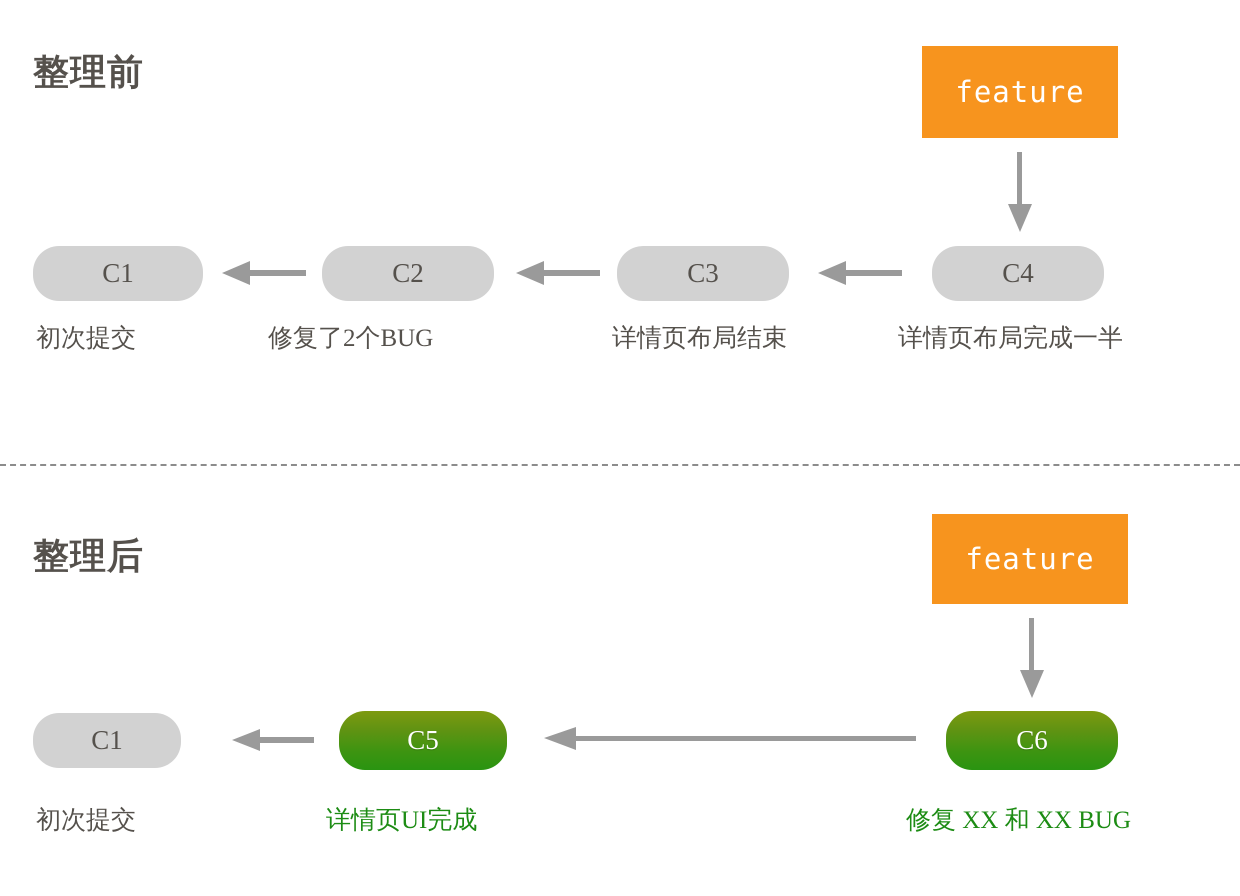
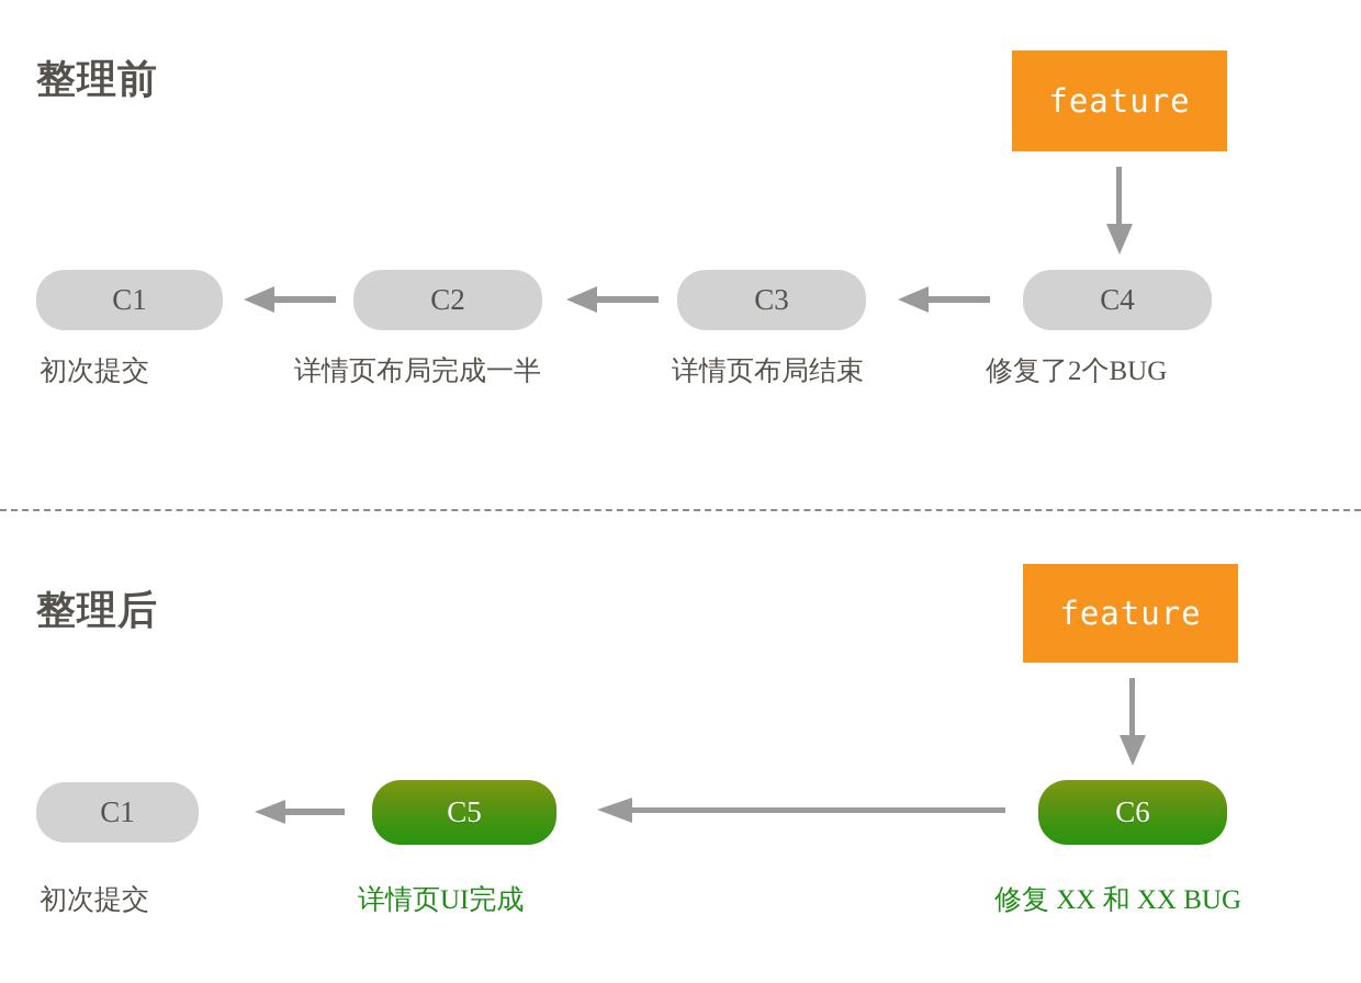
  整理前
  feature
  C1
  C2
  C3
  C4
  初次提交
- 修复了2个BUG
+ 详情页布局完成一半
  详情页布局结束
- 详情页布局完成一半
+ 修复了2个BUG
  整理后
  feature
  C1
  C5
  C6
  初次提交
  详情页UI完成
  修复 XX 和 XX BUG
